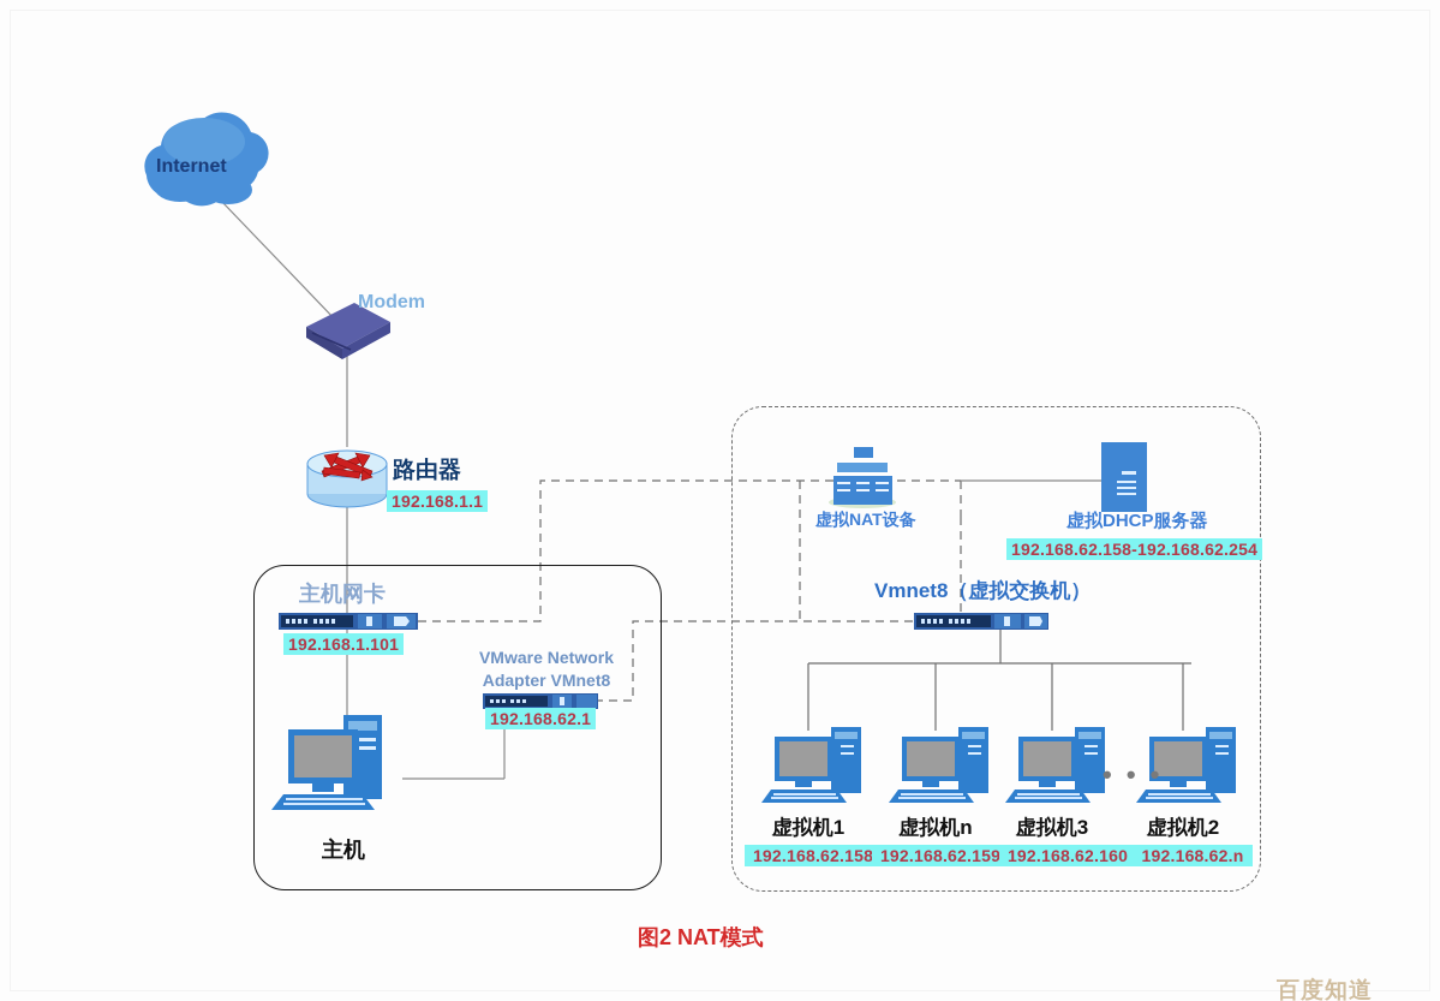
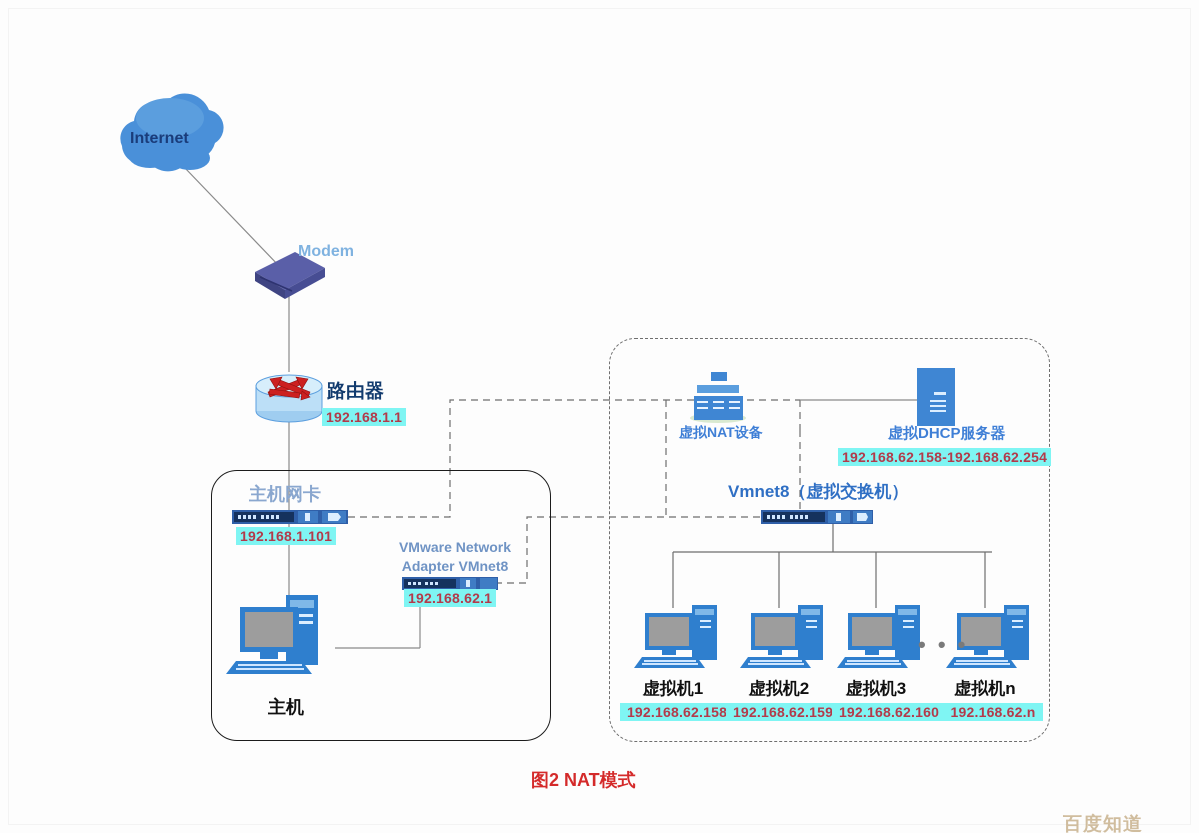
  Internet
  Modem
  路由器
  192.168.1.1
  主机网卡
  192.168.1.101
  VMware Network
  Adapter VMnet8
  192.168.62.1
  主机
  虚拟NAT设备
  虚拟DHCP服务器
  192.168.62.158-192.168.62.254
  Vmnet8（虚拟交换机）
  虚拟机1
  192.168.62.158
- 虚拟机n
+ 虚拟机2
  192.168.62.159
  虚拟机3
  192.168.62.160
- 虚拟机2
+ 虚拟机n
  192.168.62.n
  • • •
  图2 NAT模式
  百度知道
